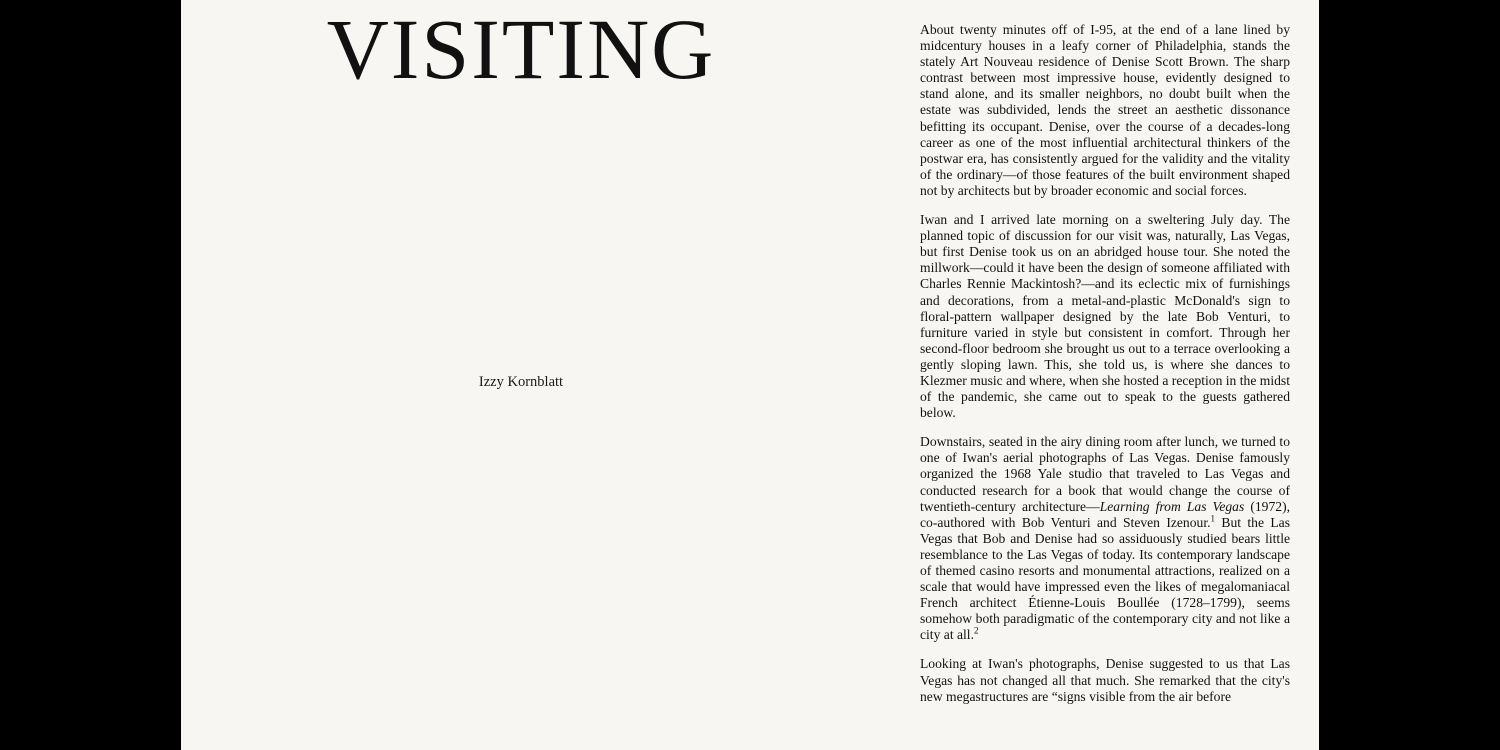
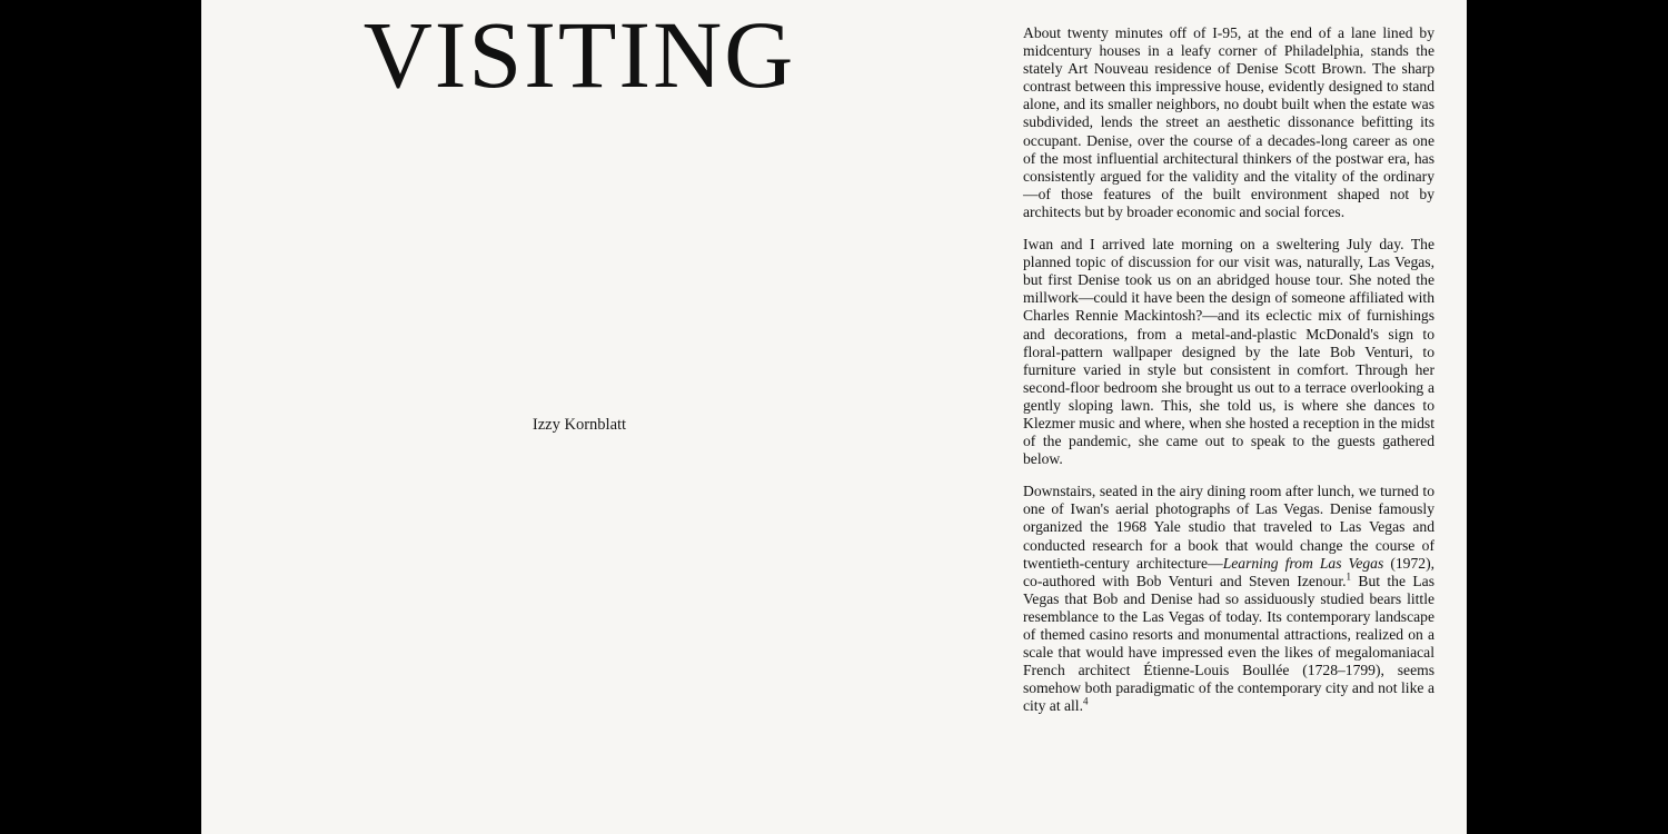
  VISITING
  Izzy Kornblatt
- About twenty minutes off of I-95, at the end of a lane lined by midcentury houses in a leafy corner of Philadelphia, stands the stately Art Nouveau residence of Denise Scott Brown. The sharp contrast between most impressive house, evidently designed to stand alone, and its smaller neighbors, no doubt built when the estate was subdivided, lends the street an aesthetic dissonance befitting its occupant. Denise, over the course of a decades-long career as one of the most influential architectural thinkers of the postwar era, has consistently argued for the validity and the vitality of the ordinary—of those features of the built environment shaped not by architects but by broader economic and social forces.
+ About twenty minutes off of I-95, at the end of a lane lined by midcentury houses in a leafy corner of Philadelphia, stands the stately Art Nouveau residence of Denise Scott Brown. The sharp contrast between this impressive house, evidently designed to stand alone, and its smaller neighbors, no doubt built when the estate was subdivided, lends the street an aesthetic dissonance befitting its occupant. Denise, over the course of a decades-long career as one of the most influential architectural thinkers of the postwar era, has consistently argued for the validity and the vitality of the ordinary—of those features of the built environment shaped not by architects but by broader economic and social forces.
  Iwan and I arrived late morning on a sweltering July day. The planned topic of discussion for our visit was, naturally, Las Vegas, but first Denise took us on an abridged house tour. She noted the millwork—could it have been the design of someone affiliated with Charles Rennie Mackintosh?—and its eclectic mix of furnishings and decorations, from a metal-and-plastic McDonald's sign to floral-pattern wallpaper designed by the late Bob Venturi, to furniture varied in style but consistent in comfort. Through her second-floor bedroom she brought us out to a terrace overlooking a gently sloping lawn. This, she told us, is where she dances to Klezmer music and where, when she hosted a reception in the midst of the pandemic, she came out to speak to the guests gathered below.
- Downstairs, seated in the airy dining room after lunch, we turned to one of Iwan's aerial photographs of Las Vegas. Denise famously organized the 1968 Yale studio that traveled to Las Vegas and conducted research for a book that would change the course of twentieth-century architecture—Learning from Las Vegas (1972), co-authored with Bob Venturi and Steven Izenour.1 But the Las Vegas that Bob and Denise had so assiduously studied bears little resemblance to the Las Vegas of today. Its contemporary landscape of themed casino resorts and monumental attractions, realized on a scale that would have impressed even the likes of megalomaniacal French architect Étienne-Louis Boullée (1728–1799), seems somehow both paradigmatic of the contemporary city and not like a city at all.2
+ Downstairs, seated in the airy dining room after lunch, we turned to one of Iwan's aerial photographs of Las Vegas. Denise famously organized the 1968 Yale studio that traveled to Las Vegas and conducted research for a book that would change the course of twentieth-century architecture—Learning from Las Vegas (1972), co-authored with Bob Venturi and Steven Izenour.1 But the Las Vegas that Bob and Denise had so assiduously studied bears little resemblance to the Las Vegas of today. Its contemporary landscape of themed casino resorts and monumental attractions, realized on a scale that would have impressed even the likes of megalomaniacal French architect Étienne-Louis Boullée (1728–1799), seems somehow both paradigmatic of the contemporary city and not like a city at all.4
- Looking at Iwan's photographs, Denise suggested to us that Las Vegas has not changed all that much. She remarked that the city's new megastructures are “signs visible from the air before
